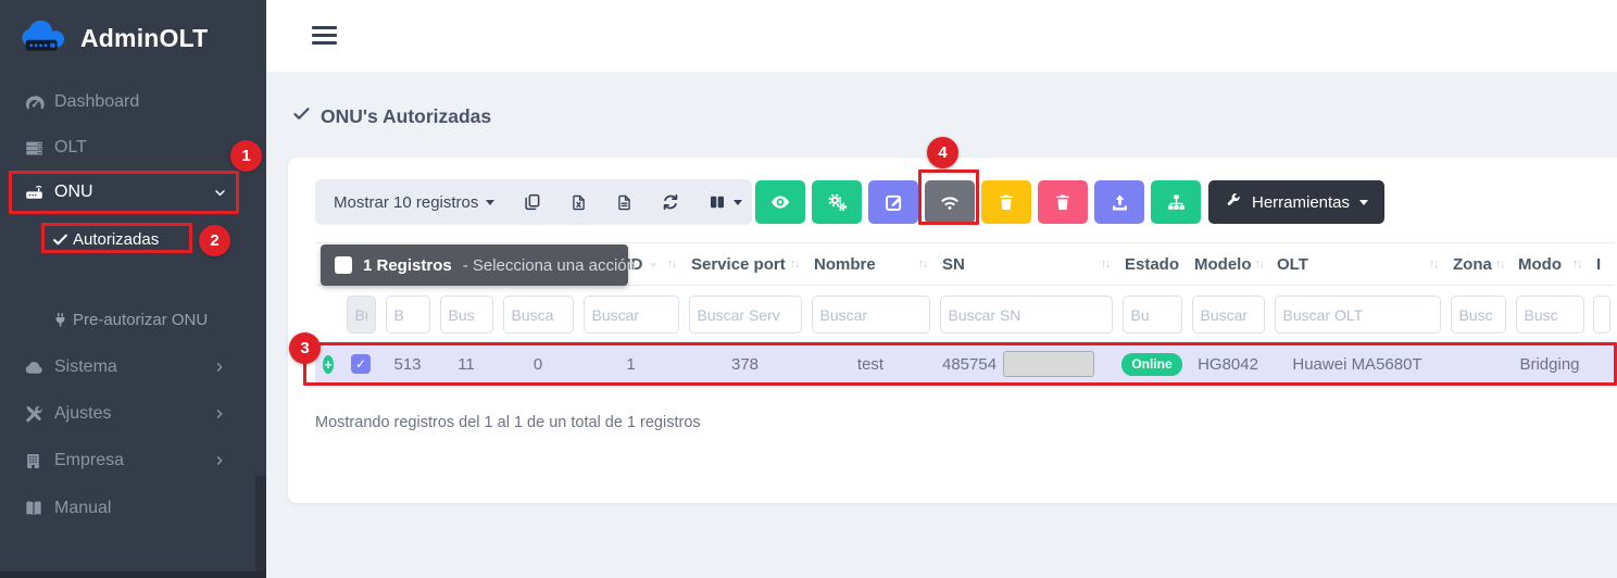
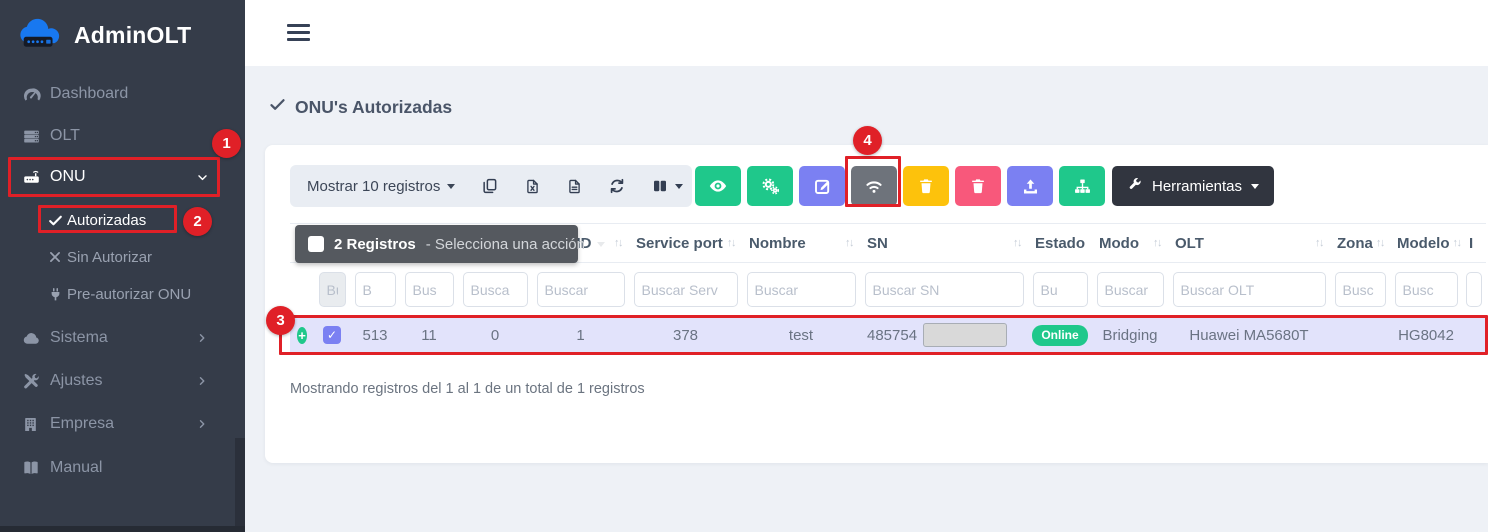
  AdminOLT
  Dashboard
  OLT
  ONU
  Autorizadas
+ Sin Autorizar
  Pre-autorizar ONU
  Sistema
  Ajustes
  Empresa
  Manual
  ONU's Autorizadas
  Mostrar 10 registros
  Herramientas
  ↑↓
  Service port
  ↑↓
  Nombre
  ↑↓
  SN
  ↑↓
  Estado
- Modelo
+ Modo
  ↑↓
  OLT
  ↑↓
  Zona
  ↑↓
- Modo
+ Modelo
  ↑↓
  I
- 1 Registros
+ 2 Registros
  - Selecciona una acción
  B
  Bus
  Busca
  Buscar
  Buscar Serv
  Buscar
  Buscar SN
  Bu
  Buscar
  Buscar OLT
  Busc
  Busc
  +
  ✓
  513
  11
  0
  1
  378
  test
  485754
  Online
- HG8042
+ Bridging
  Huawei MA5680T
- Bridging
+ HG8042
  Mostrando registros del 1 al 1 de un total de 1 registros
  1
  2
  3
  4
